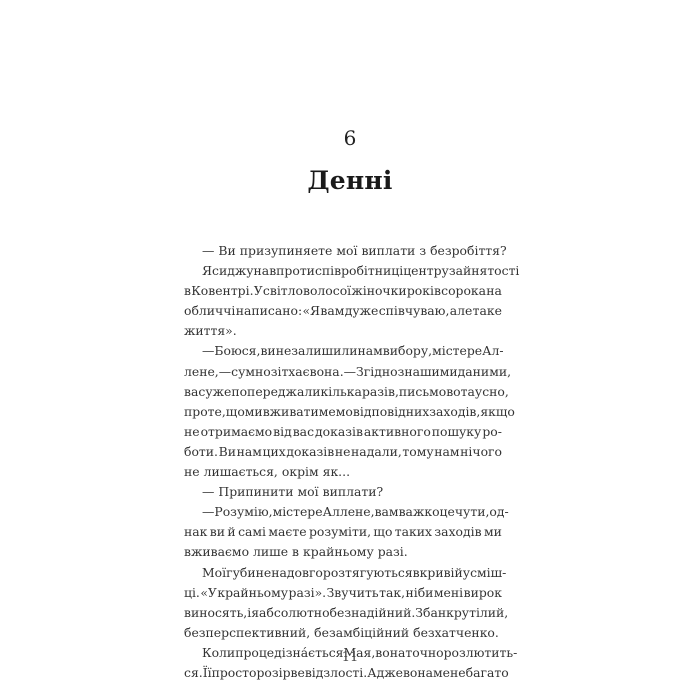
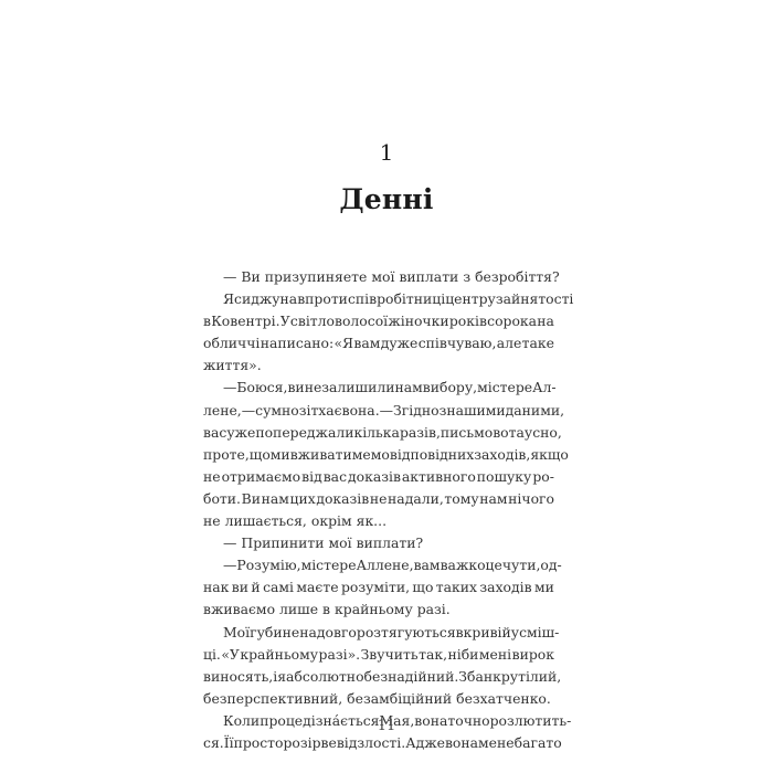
- 6
+ 1
  Денні
  —
  Ви
  призупиняете
  мої
  виплати
  з
  безробіття?
  Я
  сиджу
  навпроти
  співробітниці
  центру
  зайнятості
  в
  Ковентрі.
  У
  світловолосої
  жіночки
  років
  сорока
  на
  обличчі
  написано:
  «Я
  вам
  дуже
  співчуваю,
  але
  таке
  життя».
  —
  Боюся,
  ви
  не
  залишили
  нам
  вибору,
  містере
  Ал-
  лене,
  —
  сумно
  зітхає
  вона.
  —
  Згідно
  з
  нашими
  даними,
  вас
  уже
  попереджали
  кілька
  разів,
  письмово
  та
  усно,
  про
  те,
  що
  ми
  вживатимемо
  відповідних
  заходів,
  якщо
  не
  отримаємо
  від
  вас
  доказів
  активного
  пошуку
  ро-
  боти.
  Ви
  нам
  цих
  доказів
  не
  надали,
  тому
  нам
  нічого
  не
  лишається,
  окрім
  як...
  —
  Припинити
  мої
  виплати?
  —
  Розумію,
  містере
  Аллене,
  вам
  важко
  це
  чути,
  од-
  нак
  ви
  й
  самі
  маєте
  розуміти,
  що
  таких
  заходів
  ми
  вживаємо
  лише
  в
  крайньому
  разі.
  Мої
  губи
  ненадовго
  розтягуються
  в
  кривій
  усміш-
  ці.
  «У
  крайньому
  разі».
  Звучить
  так,
  ніби
  мені
  вирок
  виносять,
  і
  я
  абсолютно
  безнадійний.
  Збанкрутілий,
  безперспективний,
  безамбіційний
  безхатченко.
  Коли
  про
  це
  дізнáється
  Мая,
  вона
  точно
  розлютить-
  ся.
  Її
  просто
  розірве
  від
  злості.
  Адже
  вона
  мене
  багато
  11
